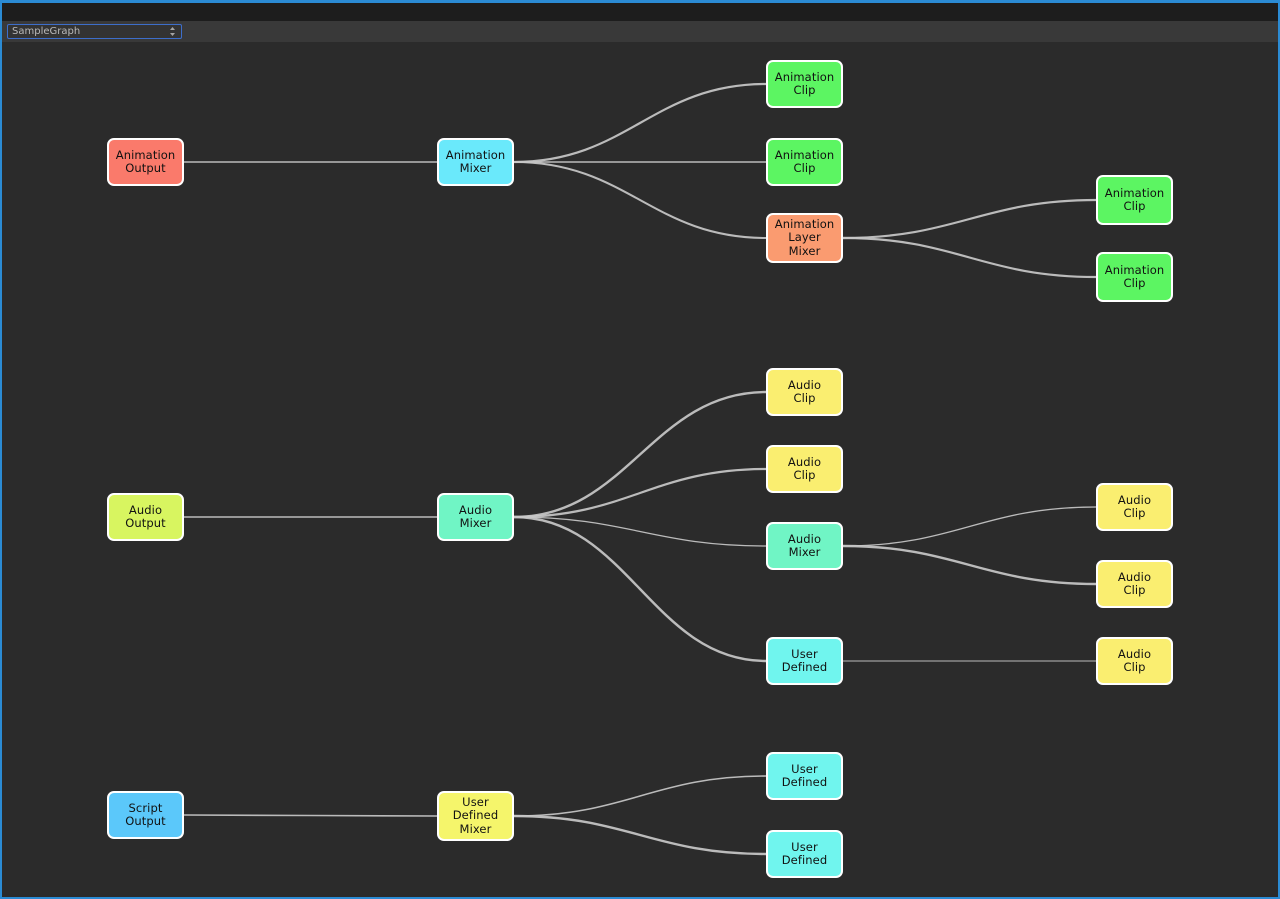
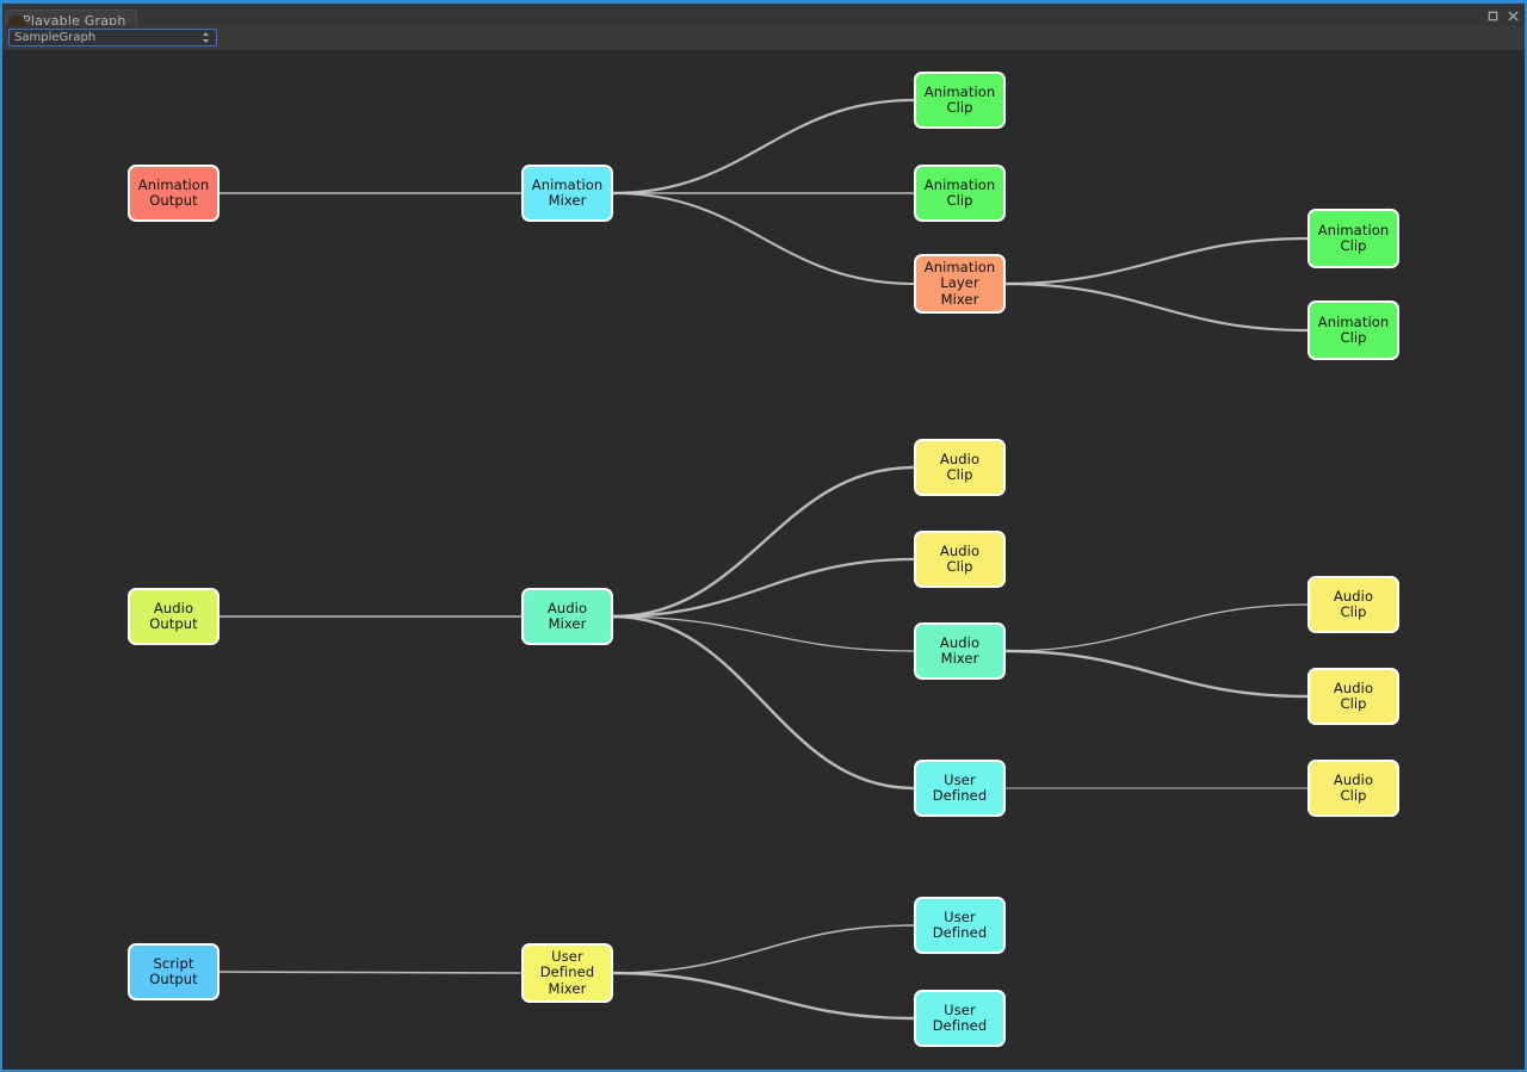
+ Playable Graph
  SampleGraph
  Animation
  Output
  Animation
  Mixer
  Animation
  Clip
  Animation
  Clip
  Animation
  Layer
  Mixer
  Animation
  Clip
  Animation
  Clip
  Audio
  Output
  Audio
  Mixer
  Audio
  Clip
  Audio
  Clip
  Audio
  Mixer
  User
  Defined
  Audio
  Clip
  Audio
  Clip
  Audio
  Clip
  Script
  Output
  User
  Defined
  Mixer
  User
  Defined
  User
  Defined
